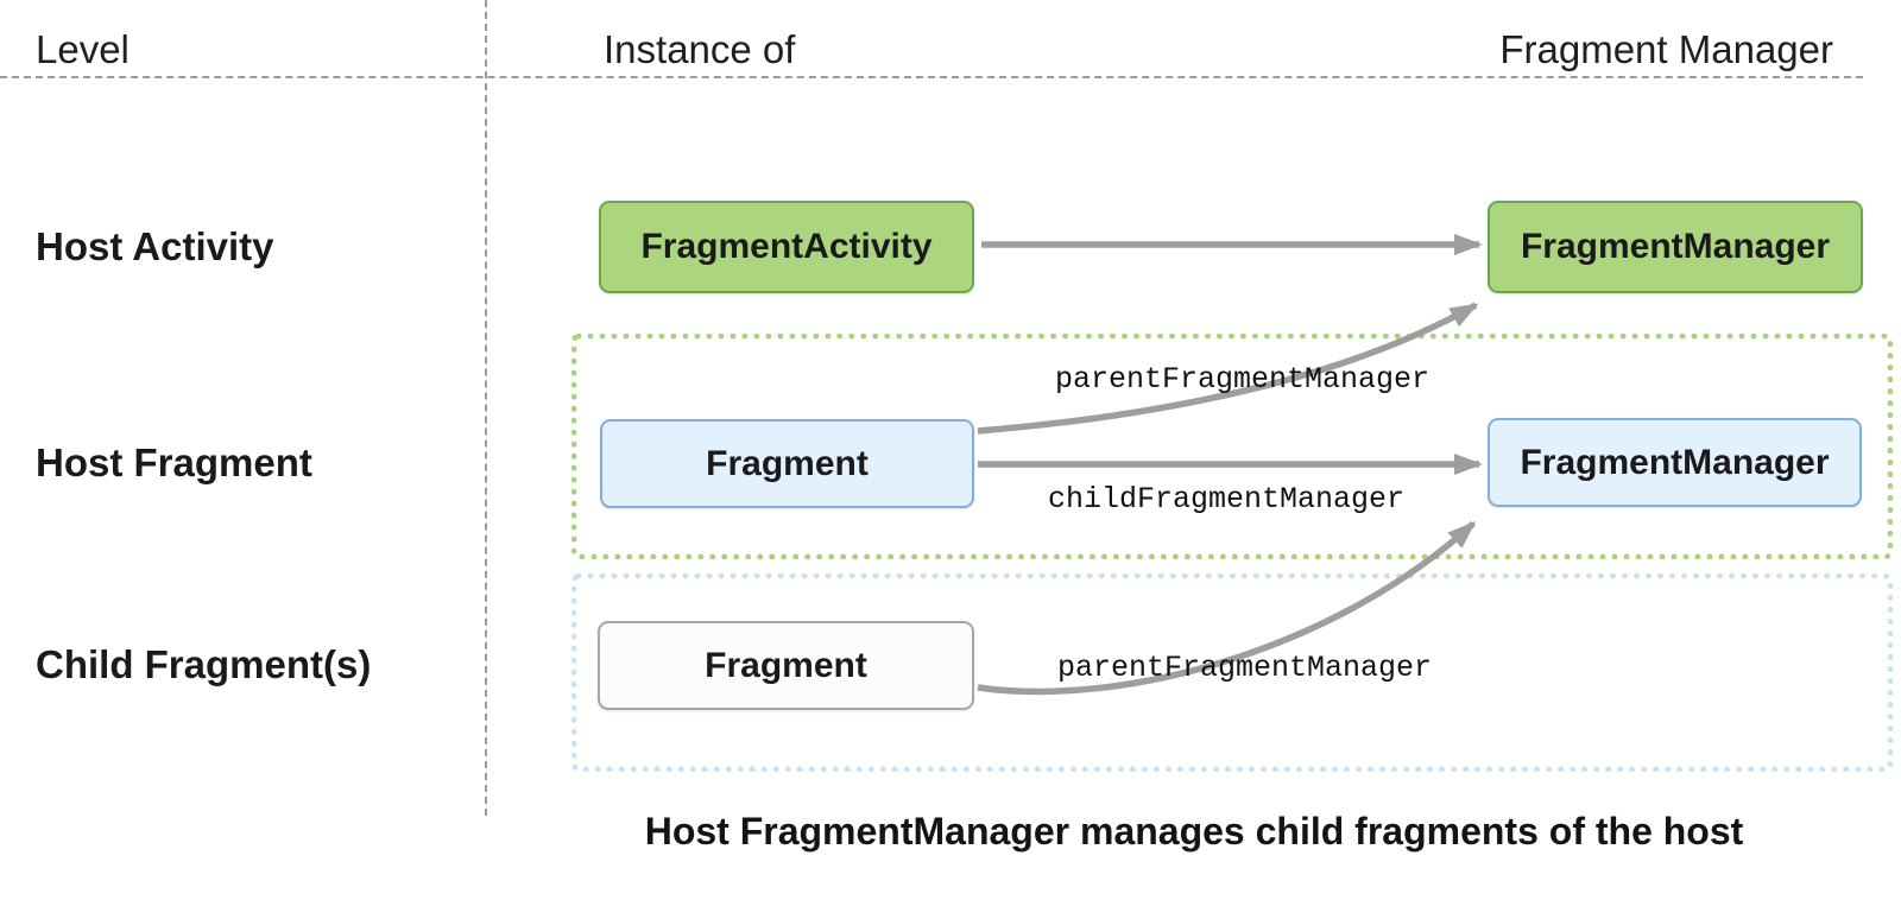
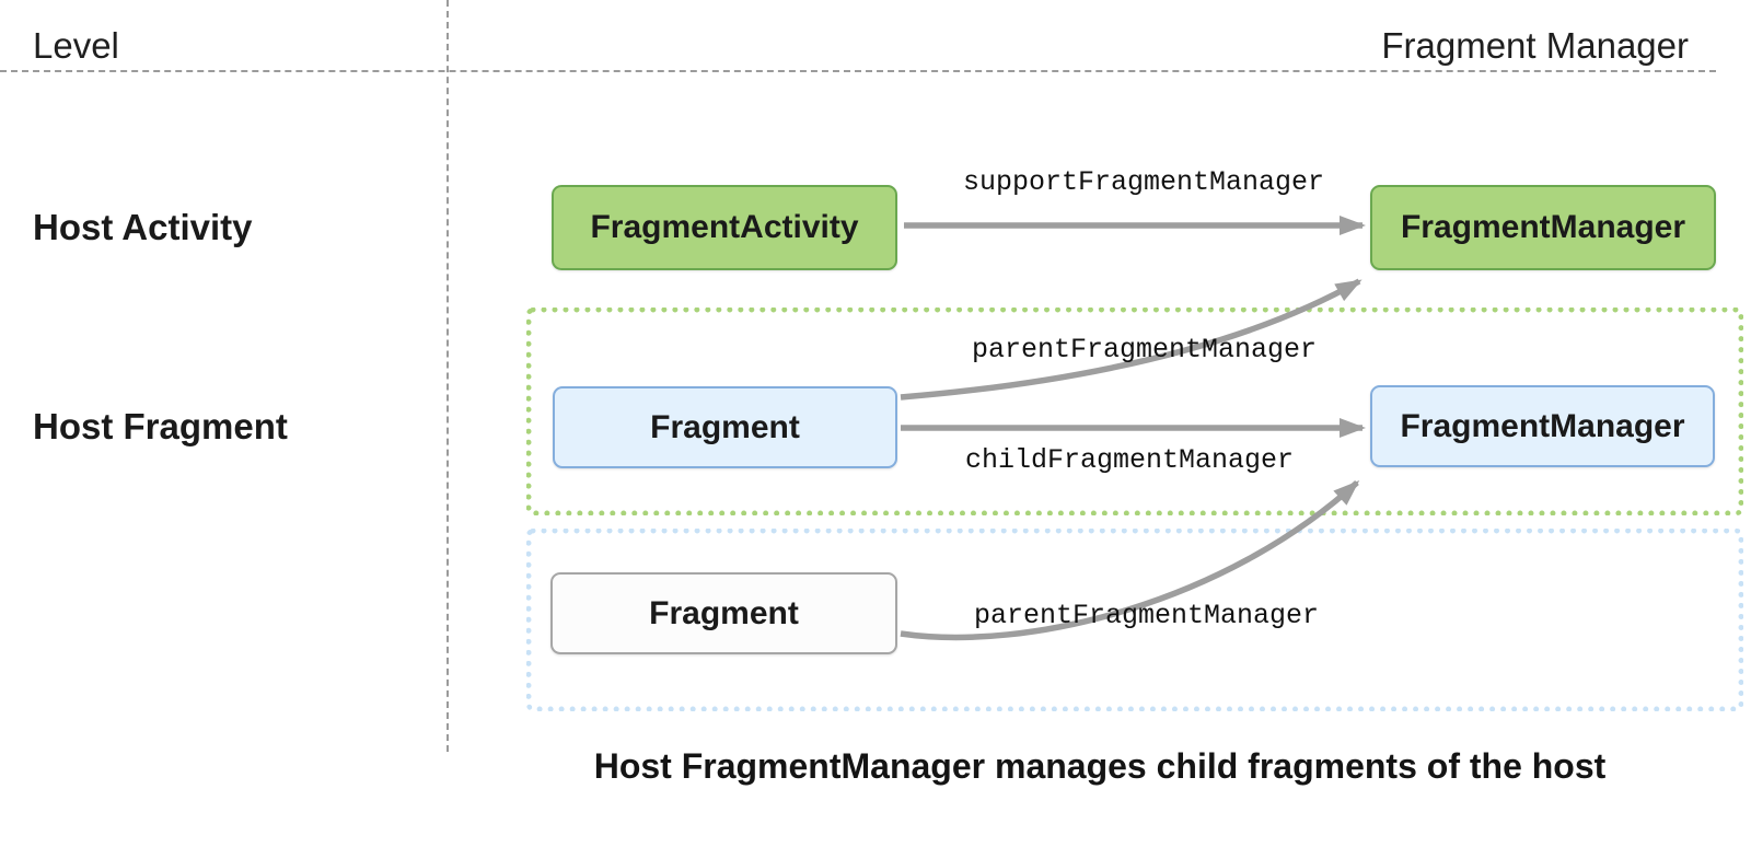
  Level
- Instance of
  Fragment Manager
  Host Activity
  Host Fragment
- Child Fragment(s)
  FragmentActivity
  FragmentManager
  Fragment
  FragmentManager
  Fragment
+ supportFragmentManager
  parentFragmentManager
  childFragmentManager
  parentFragmentManager
  Host FragmentManager manages child fragments of the host
